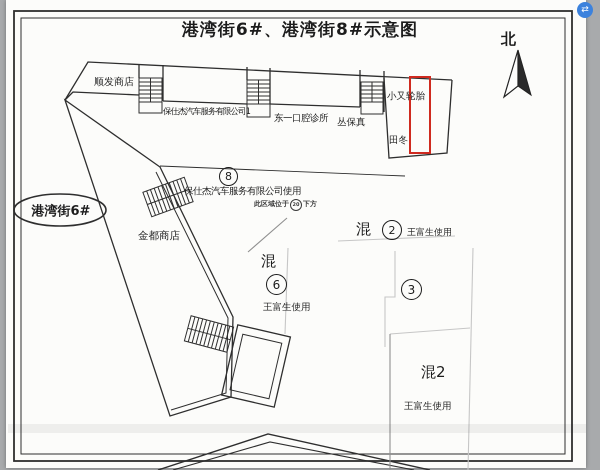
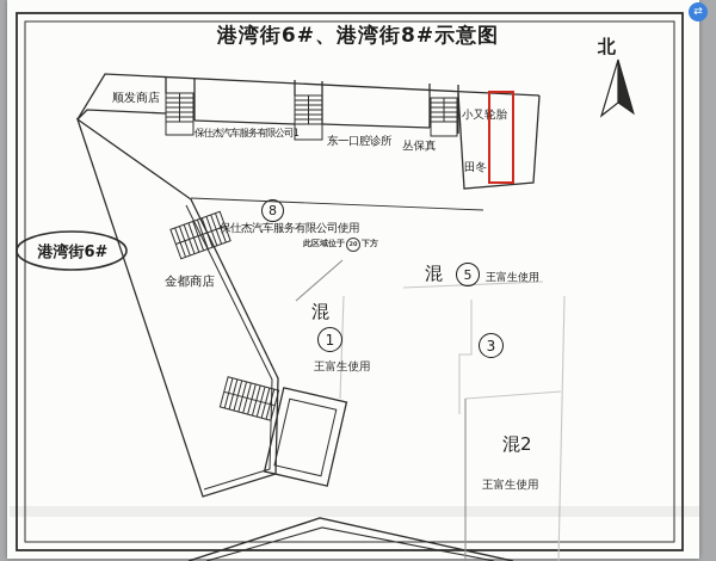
  港湾街6#、港湾街8#示意图
  北
  顺发商店
  保仕杰汽车服务有限公司1
  东一口腔诊所
  丛保真
  小又轮胎
  田冬
  8
  保仕杰汽车服务有限公司使用
  此区域位于
  下方
  港湾街6#
  金都商店
  混
- 6
+ 1
  王富生使用
  混
- 2
+ 5
  王富生使用
  3
  混2
  王富生使用
  ⇄
